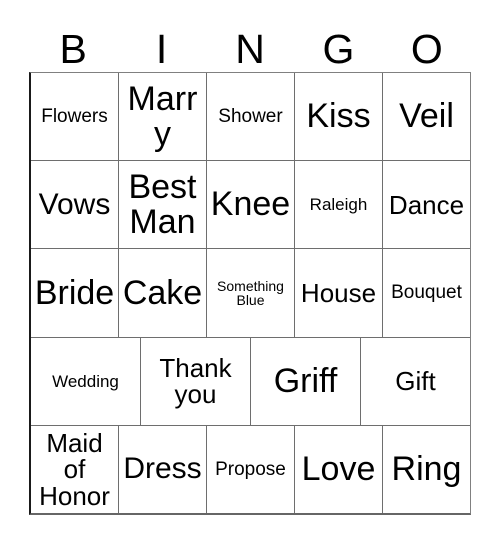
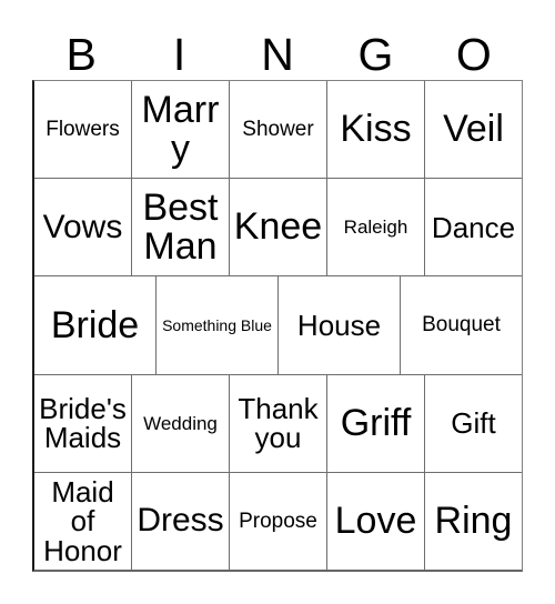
  B
  I
  N
  G
  O
  Flowers
  Marry
  Shower
  Kiss
  Veil
  Vows
  Best Man
  Knee
  Raleigh
  Dance
  Bride
- Cake
  Something Blue
  House
  Bouquet
+ Bride's Maids
  Wedding
  Thank you
  Griff
  Gift
  Maid of Honor
  Dress
  Propose
  Love
  Ring
